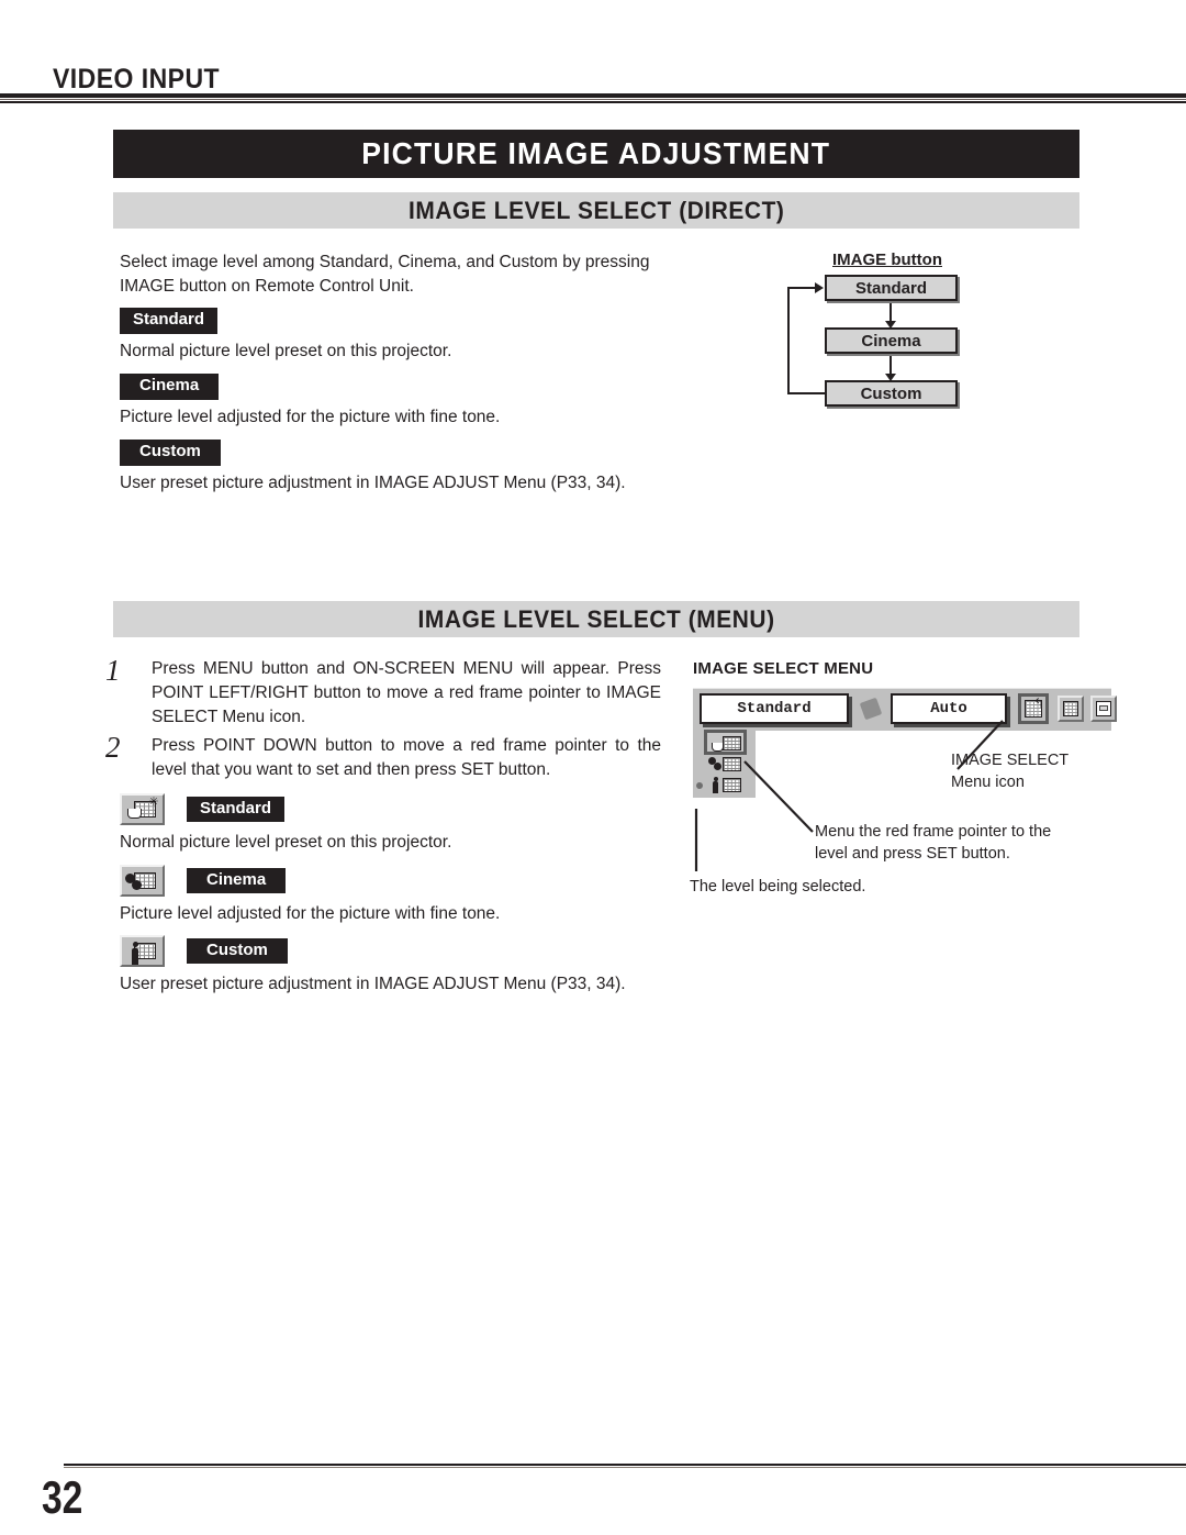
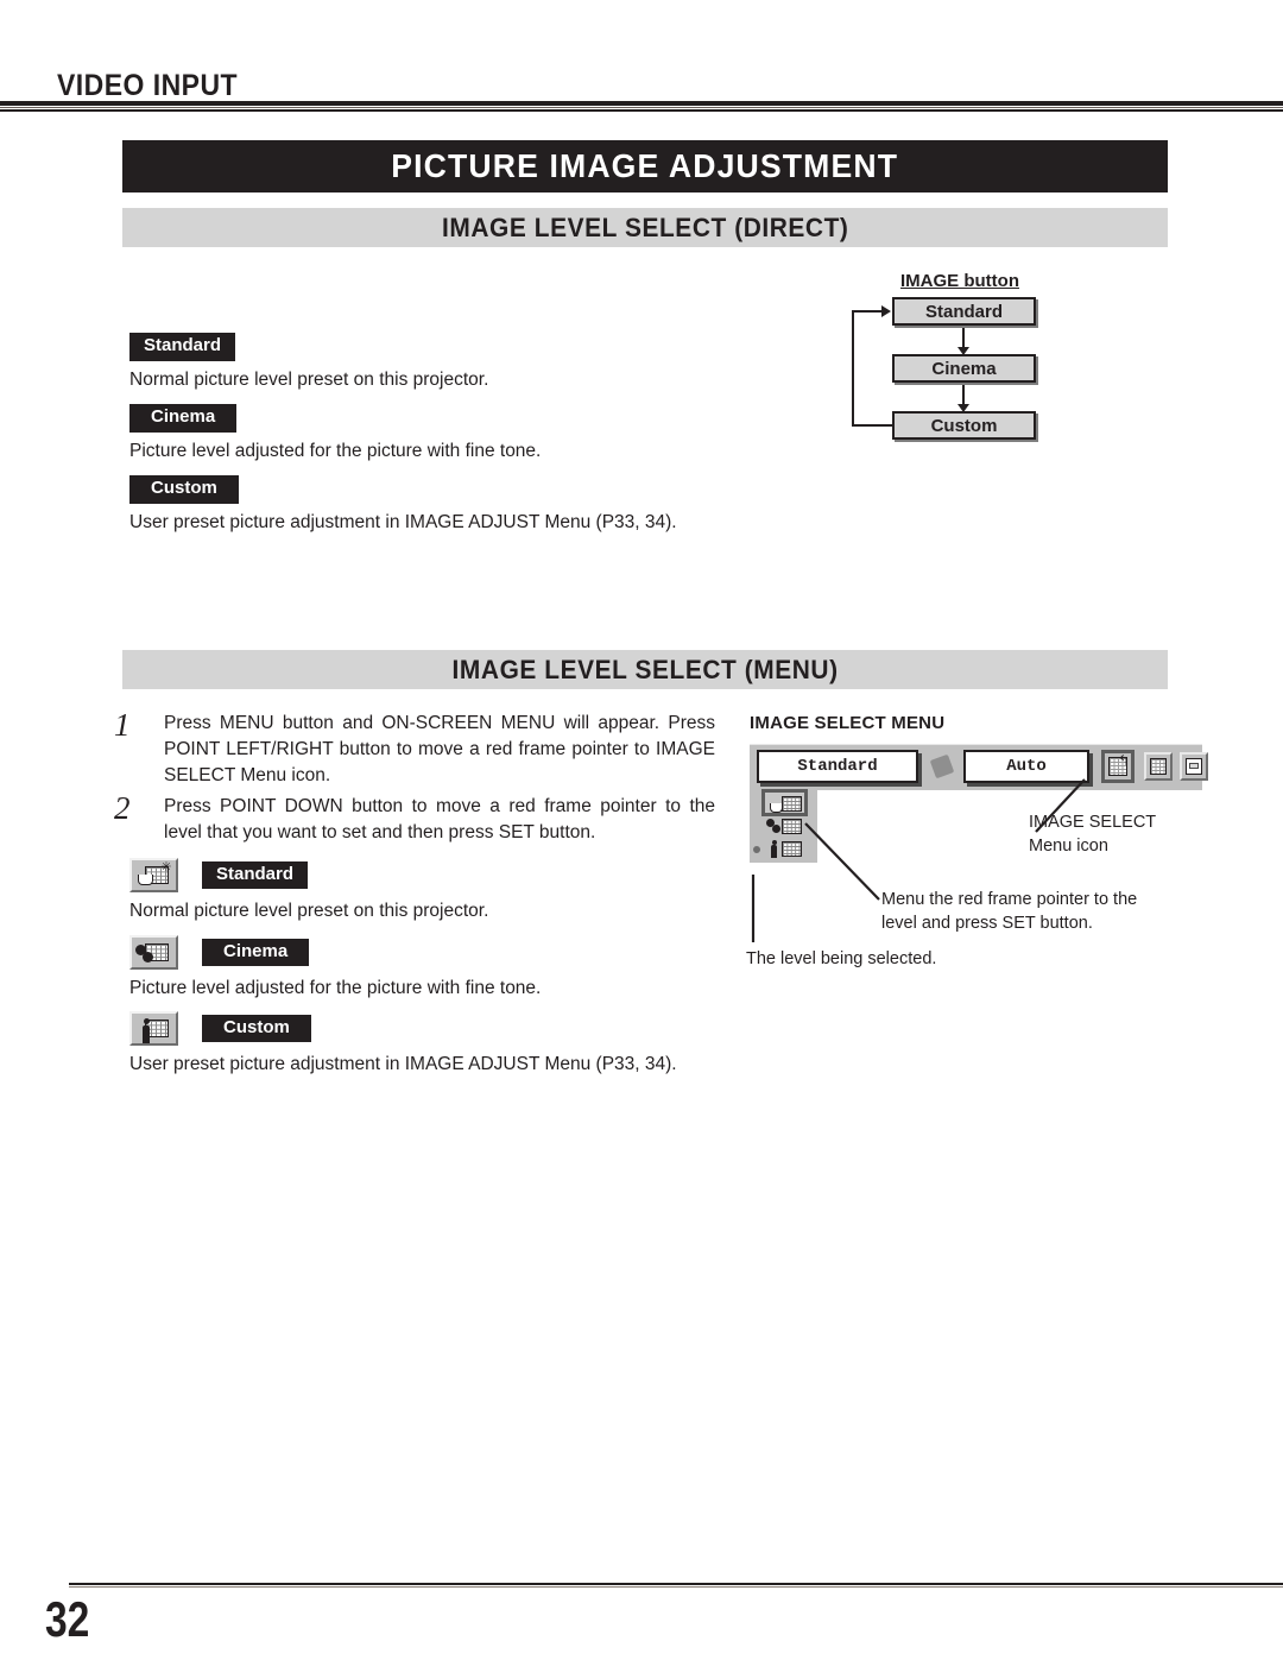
  VIDEO INPUT
  PICTURE IMAGE ADJUSTMENT
  IMAGE LEVEL SELECT (DIRECT)
- Select image level among Standard, Cinema, and Custom by pressing IMAGE button on Remote Control Unit.
  Standard
  Normal picture level preset on this projector.
  Cinema
  Picture level adjusted for the picture with fine tone.
  Custom
  User preset picture adjustment in IMAGE ADJUST Menu (P33, 34).
  IMAGE button
  Standard
  Cinema
  Custom
  IMAGE LEVEL SELECT (MENU)
  1
  Press MENU button and ON-SCREEN MENU will appear. Press POINT LEFT/RIGHT button to move a red frame pointer to IMAGE SELECT Menu icon.
  2
  Press POINT DOWN button to move a red frame pointer to the level that you want to set and then press SET button.
  ✳
  Standard
  Normal picture level preset on this projector.
  Cinema
  Picture level adjusted for the picture with fine tone.
  Custom
  User preset picture adjustment in IMAGE ADJUST Menu (P33, 34).
  IMAGE SELECT MENU
  Standard
  Auto
  ↰
  IMAGE SELECT
  Menu icon
  Menu the red frame pointer to the
  level and press SET button.
  The level being selected.
  32
